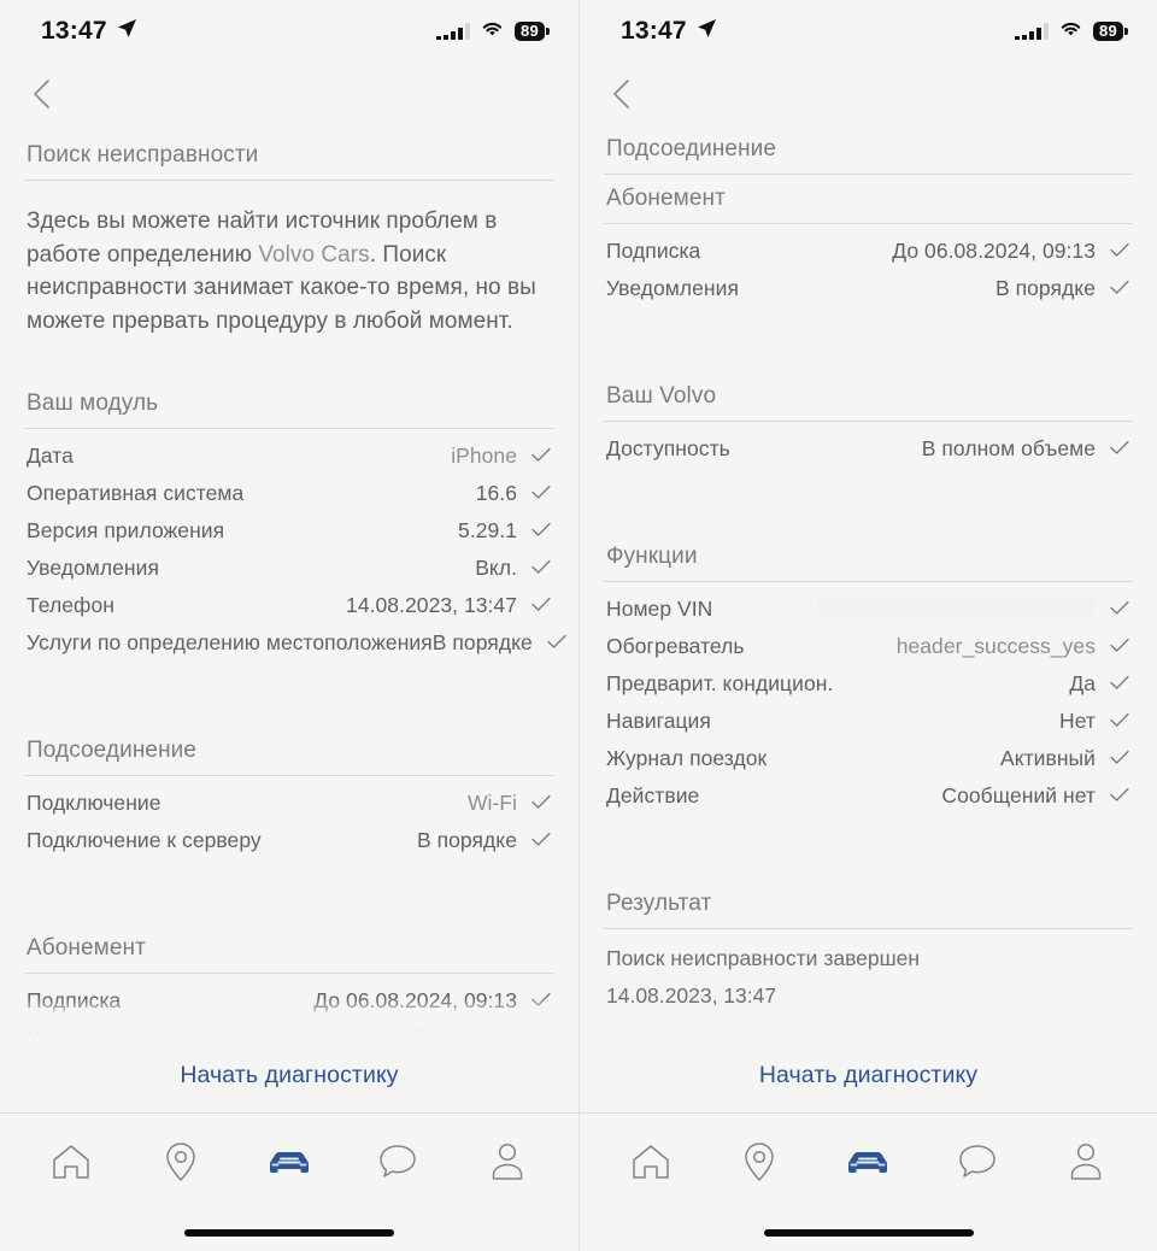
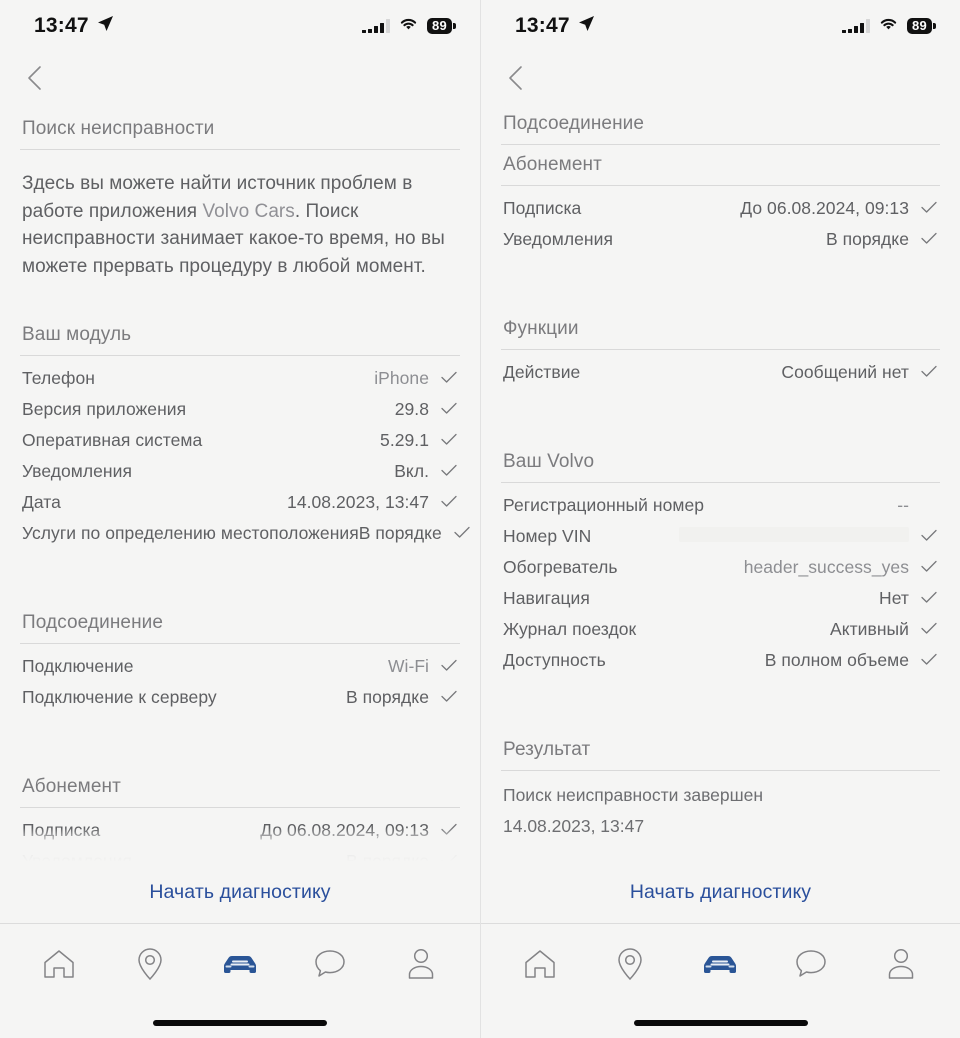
  13:47
  89
  Поиск неисправности
- Здесь вы можете найти источник проблем в работе определению Volvo Cars. Поиск неисправности занимает какое-то время, но вы можете прервать процедуру в любой момент.
+ Здесь вы можете найти источник проблем в работе приложения Volvo Cars. Поиск неисправности занимает какое-то время, но вы можете прервать процедуру в любой момент.
  Ваш модуль
- Дата
+ Телефон
  iPhone
- Оперативная система
+ Версия приложения
- 16.6
+ 29.8
- Версия приложения
+ Оперативная система
  5.29.1
  Уведомления
  Вкл.
- Телефон
+ Дата
  14.08.2023, 13:47
  Услуги по определению местоположения
  В порядке
  Подсоединение
  Подключение
  Wi-Fi
  Подключение к серверу
  В порядке
  Абонемент
  Начать диагностику
  13:47
  89
  Подсоединение
  Абонемент
  Подписка
  До 06.08.2024, 09:13
  Уведомления
  В порядке
- Ваш Volvo
+ Функции
- Доступность
+ Действие
- В полном объеме
+ Сообщений нет
- Функции
+ Ваш Volvo
+ Регистрационный номер
+ --
  Номер VIN
  Обогреватель
  header_success_yes
- Предварит. кондицион.
- Да
  Навигация
  Нет
  Журнал поездок
  Активный
- Действие
+ Доступность
- Сообщений нет
+ В полном объеме
  Результат
  Поиск неисправности завершен
  14.08.2023, 13:47
  Начать диагностику
